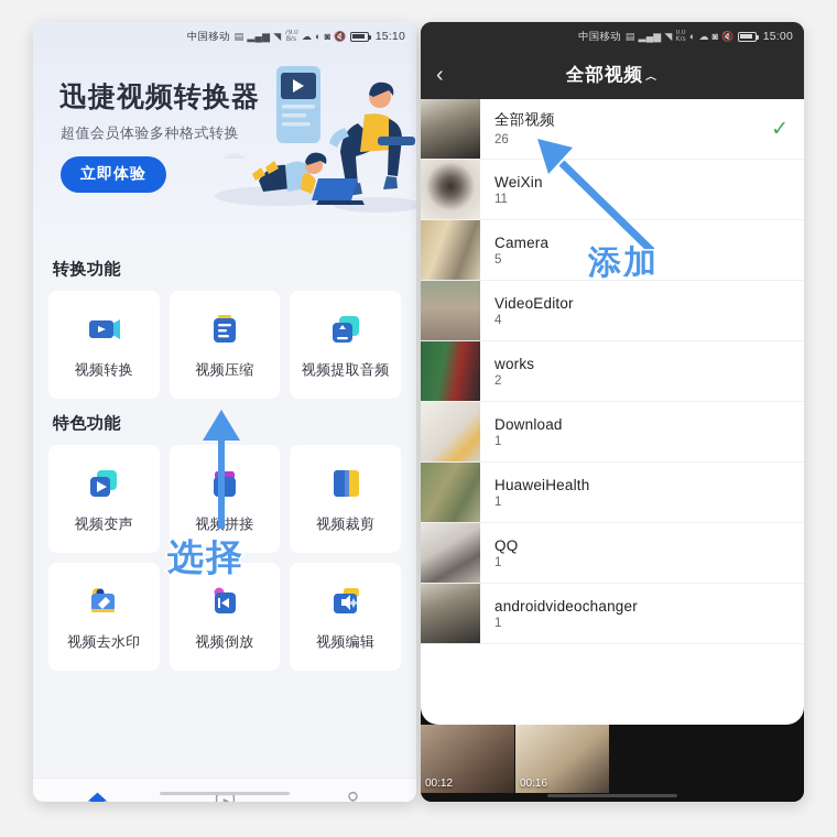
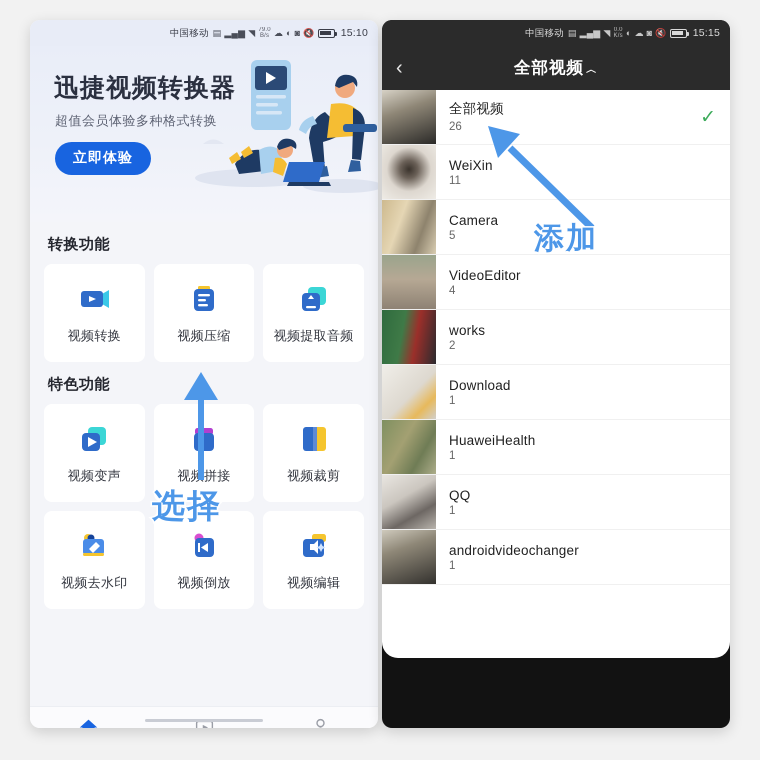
  中国移动
  ▤
  ▂▄▆
  ◥
  ☁
  ◐
  ◙
  🔇
  15:10
  迅捷视频转换器
  超值会员体验多种格式转换
  立即体验
  转换功能
  视频转换
  视频压缩
  视频提取音频
  特色功能
  视频变声
  视频拼接
  视频裁剪
  视频去水印
  视频倒放
  视频编辑
  中国移动
  ▤
  ▂▄▆
  ◥
  ◐
  ☁
  ◙
  🔇
- 15:00
+ 15:15
  ‹
  全部视频 ︿
- 00:12
- 00:16
  全部视频
  26
  ✓
  WeiXin
  11
  Camera
  5
  VideoEditor
  4
  works
  2
  Download
  1
  HuaweiHealth
  1
  QQ
  1
  androidvideochanger
  1
  选择
  添加
